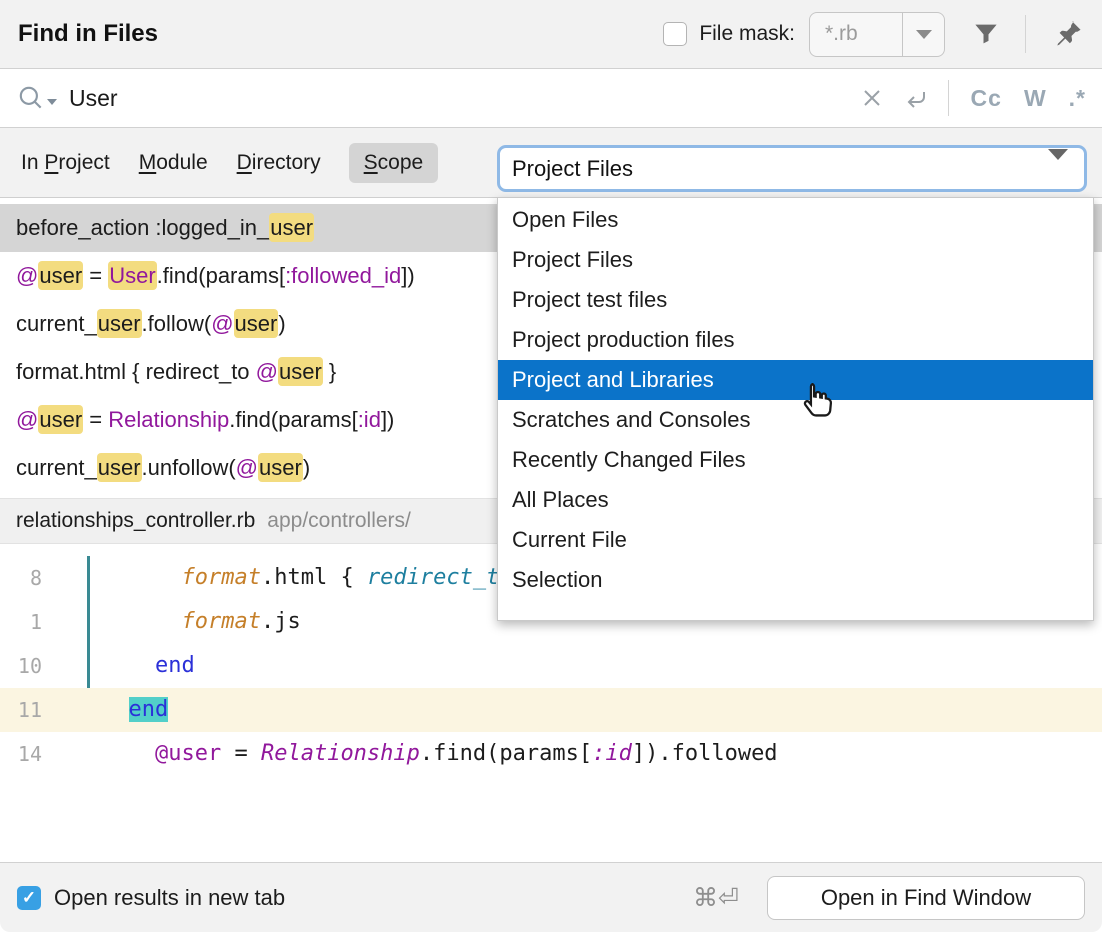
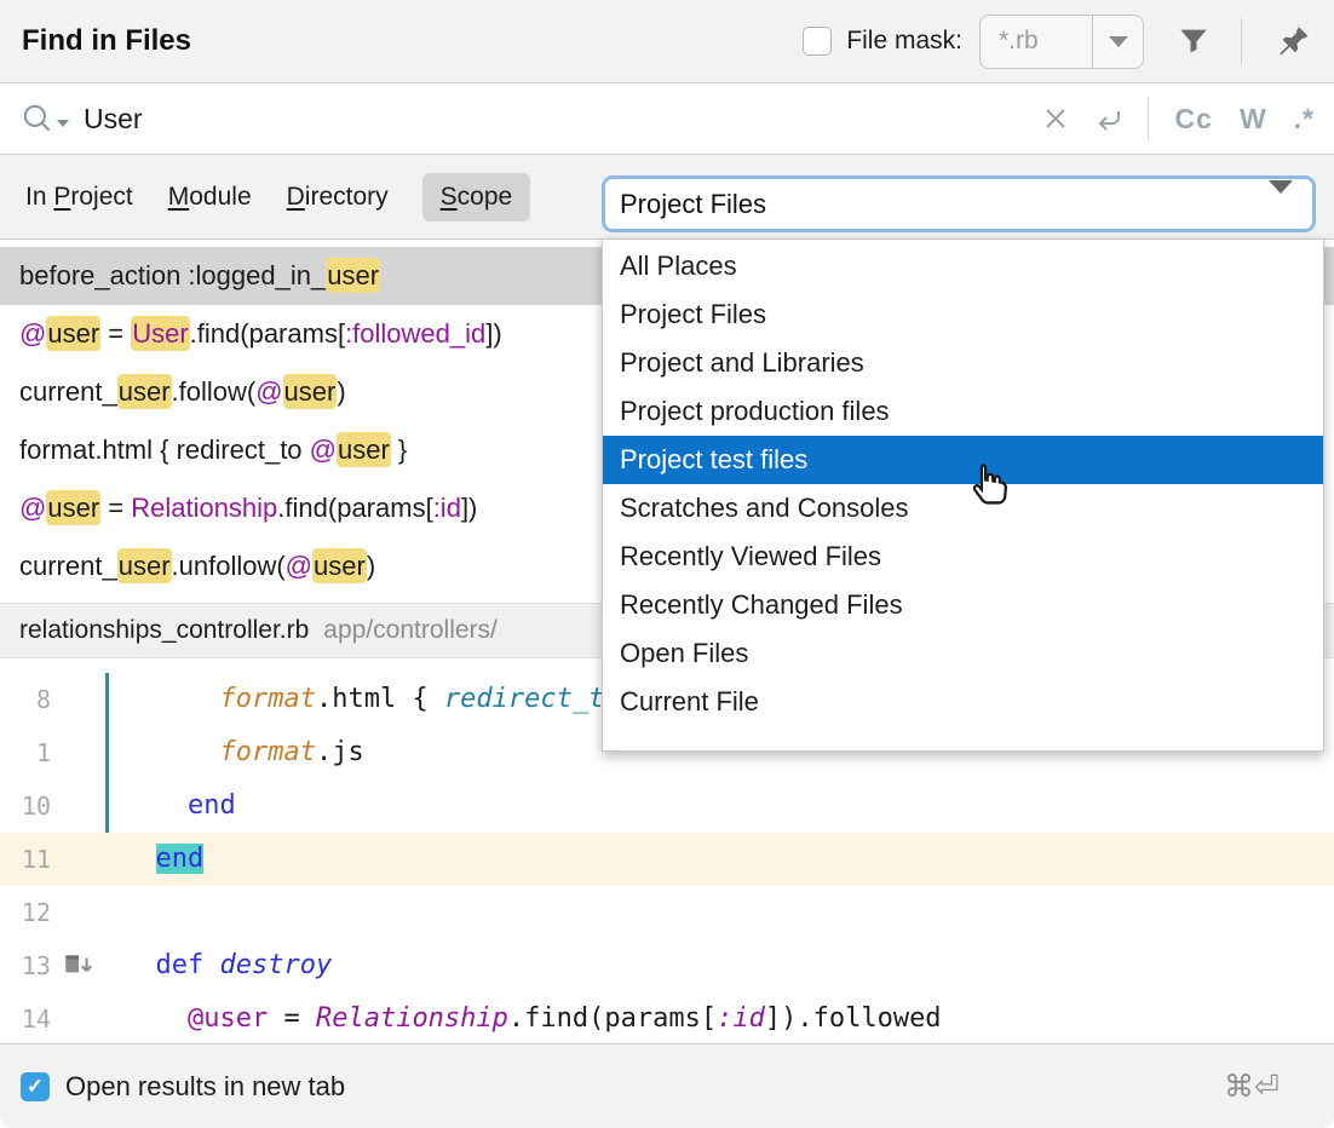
  Find in Files
  File mask:
  *.rb
  User
  Cc
  W
  .*
  In Project
  Module
  Directory
  Scope
  Project Files
  before_action :logged_in_user
  @user = User.find(params[:followed_id])
  current_user.follow(@user)
  format.html { redirect_to @user }
  @user = Relationship.find(params[:id])
  current_user.unfollow(@user)
  relationships_controller.rb
  app/controllers/
  8
  format.html { redirect_t
  1
  format.js
  10
  end
  11
  end
+ 12
+ 13
+ def destroy
  14
  @user = Relationship.find(params[:id]).followed
  ✓
  Open results in new tab
  ⌘⏎
- Open in Find Window
- Open Files
+ All Places
  Project Files
- Project test files
+ Project and Libraries
  Project production files
- Project and Libraries
+ Project test files
  Scratches and Consoles
+ Recently Viewed Files
  Recently Changed Files
- All Places
+ Open Files
  Current File
- Selection
